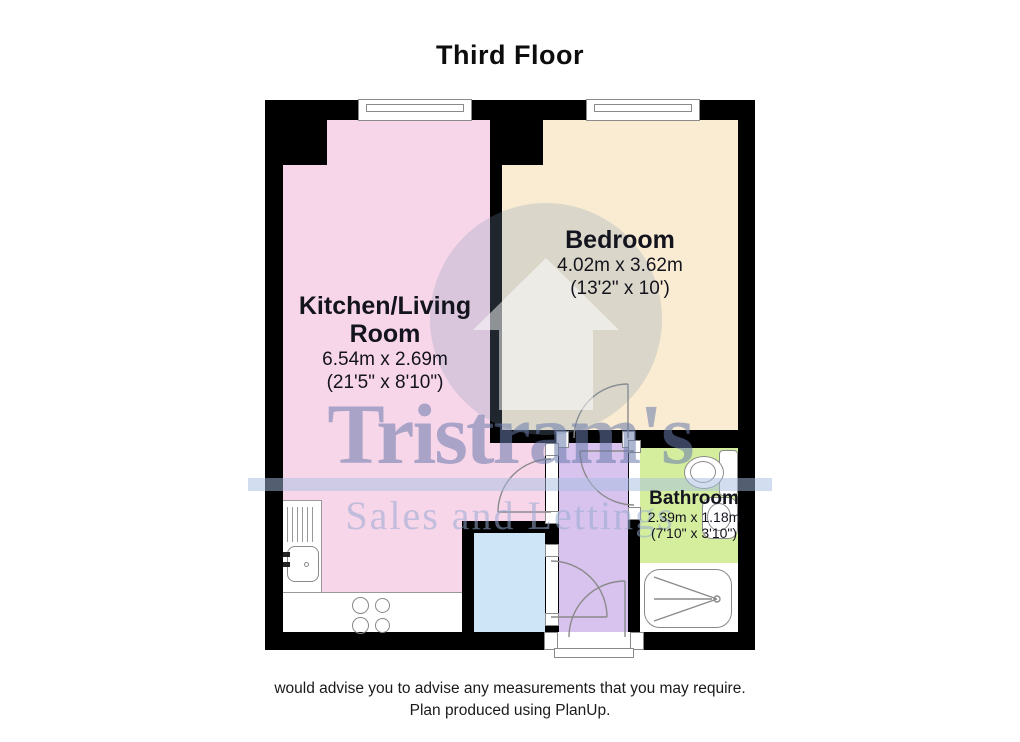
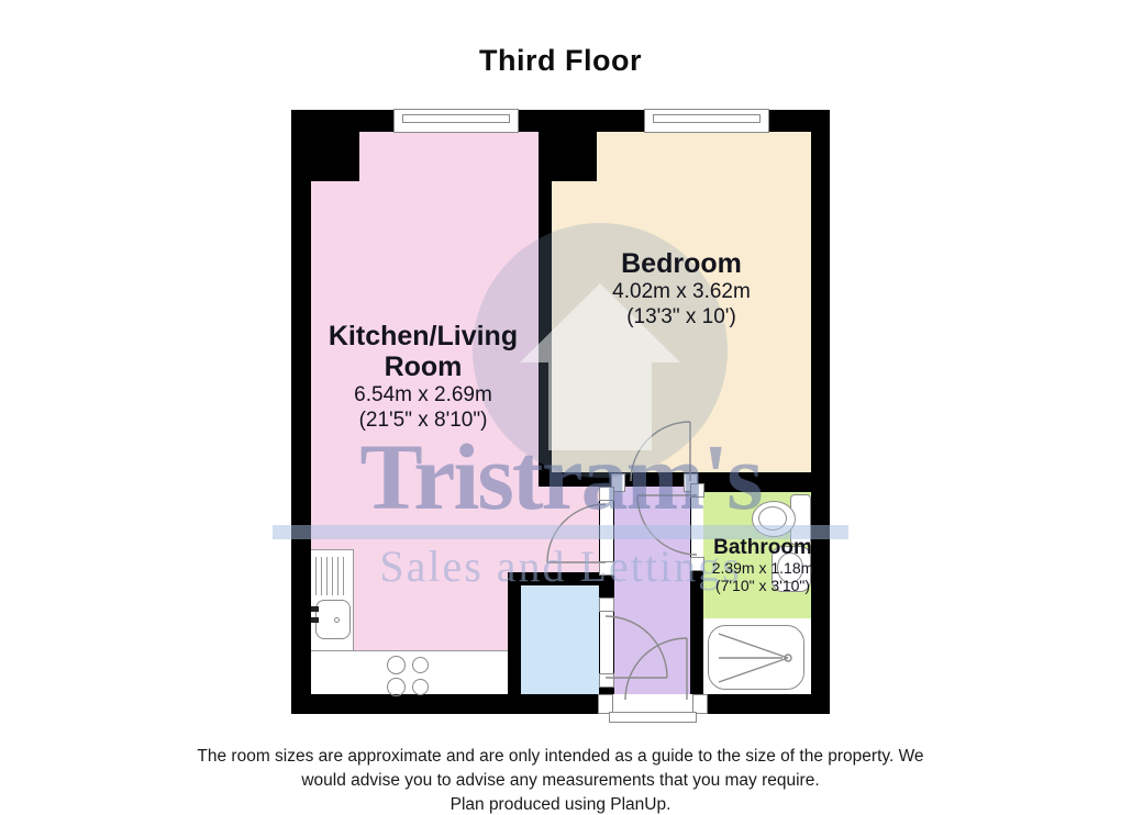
  Third Floor
  Tristram's
  Sales and Lettings
  Kitchen/Living
  Room
  6.54m x 2.69m
  (21'5" x 8'10")
  Bedroom
  4.02m x 3.62m
- (13'2" x 10')
+ (13'3" x 10')
  Bathroom
  2.39m x 1.18m
  (7'10" x 3'10")
+ The room sizes are approximate and are only intended as a guide to the size of the property. We
  would advise you to advise any measurements that you may require.
  Plan produced using PlanUp.
